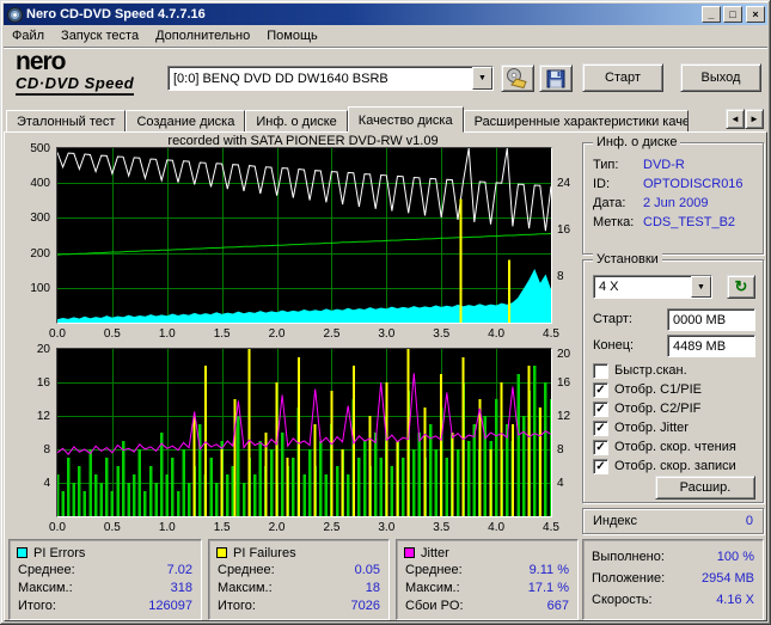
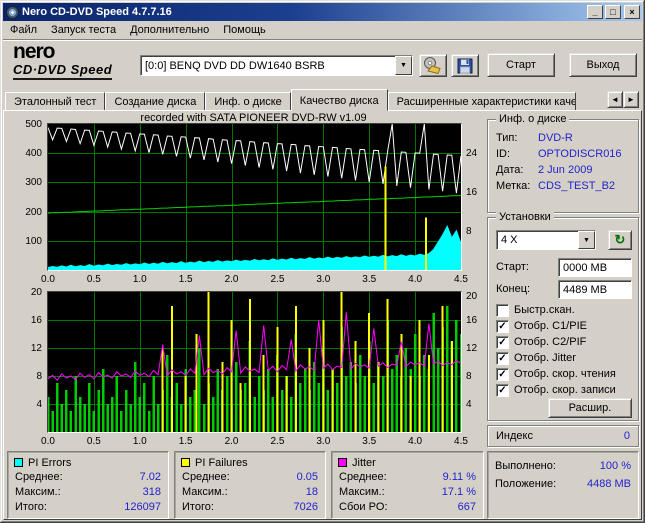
  Nero CD-DVD Speed 4.7.7.16
  _
  □
  ×
  Файл
  Запуск теста
  Дополнительно
  Помощь
  nero
  CD·DVD Speed
  [0:0] BENQ DVD DD DW1640 BSRB
  Старт
  Выход
  Эталонный тест
  Создание диска
  Инф. о диске
  Качество диска
  Расширенные характеристики каче
  ◄
  ►
  recorded with SATA PIONEER DVD-RW v1.09
  500
  400
  300
  200
  100
  24
  16
  8
  0.0
  0.5
  1.0
  1.5
  2.0
  2.5
  3.0
  3.5
  4.0
  4.5
  20
  16
  12
  8
  4
  20
  16
  12
  8
  4
  0.0
  0.5
  1.0
  1.5
  2.0
  2.5
  3.0
  3.5
  4.0
  4.5
  Инф. о диске
  Тип:
  DVD-R
  ID:
  OPTODISCR016
  Дата:
  2 Jun 2009
  Метка:
  CDS_TEST_B2
  Установки
  4 X
  ↻
  Старт:
  0000 MB
  Конец:
  4489 MB
  Быстр.скан.
  ✓
  Отобр. C1/PIE
  ✓
  Отобр. C2/PIF
  ✓
  Отобр. Jitter
  ✓
  Отобр. скор. чтения
  ✓
  Отобр. скор. записи
  Расшир.
  Индекс
  0
  PI Errors
  Среднее:
  7.02
  Максим.:
  318
  Итого:
  126097
  PI Failures
  Среднее:
  0.05
  Максим.:
  18
  Итого:
  7026
  Jitter
  Среднее:
  9.11 %
  Максим.:
  17.1 %
  Сбои PO:
  667
  Выполнено:
  100 %
  Положение:
- 2954 MB
+ 4488 MB
- Скорость:
- 4.16 X
